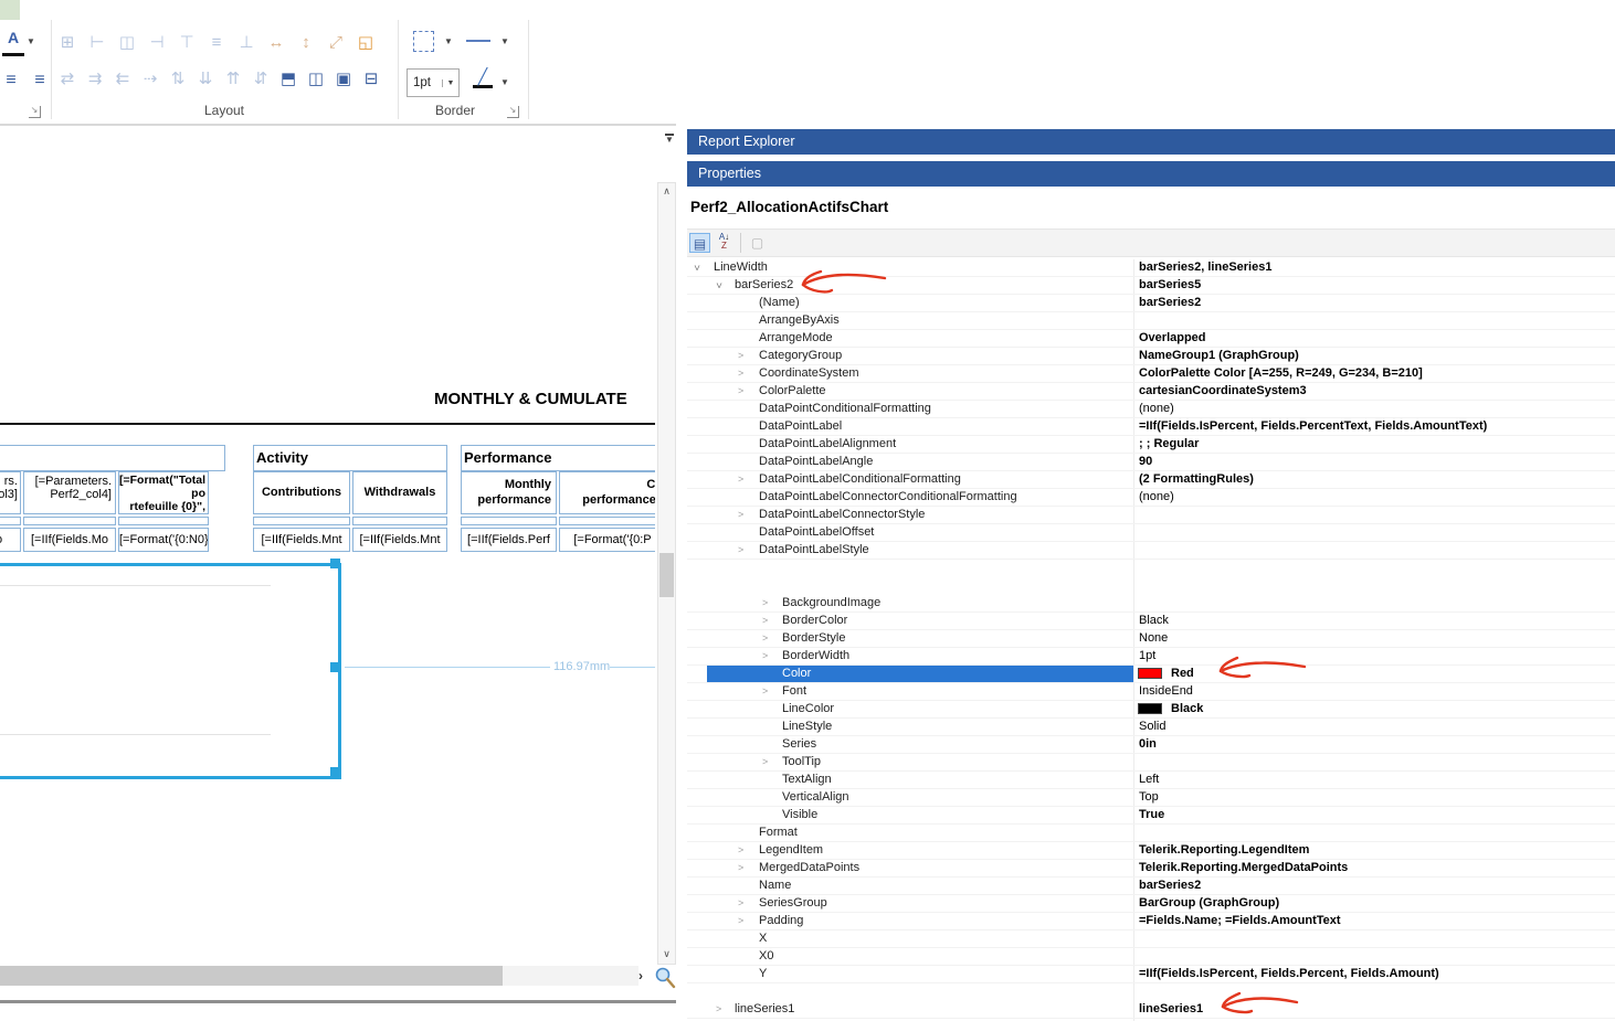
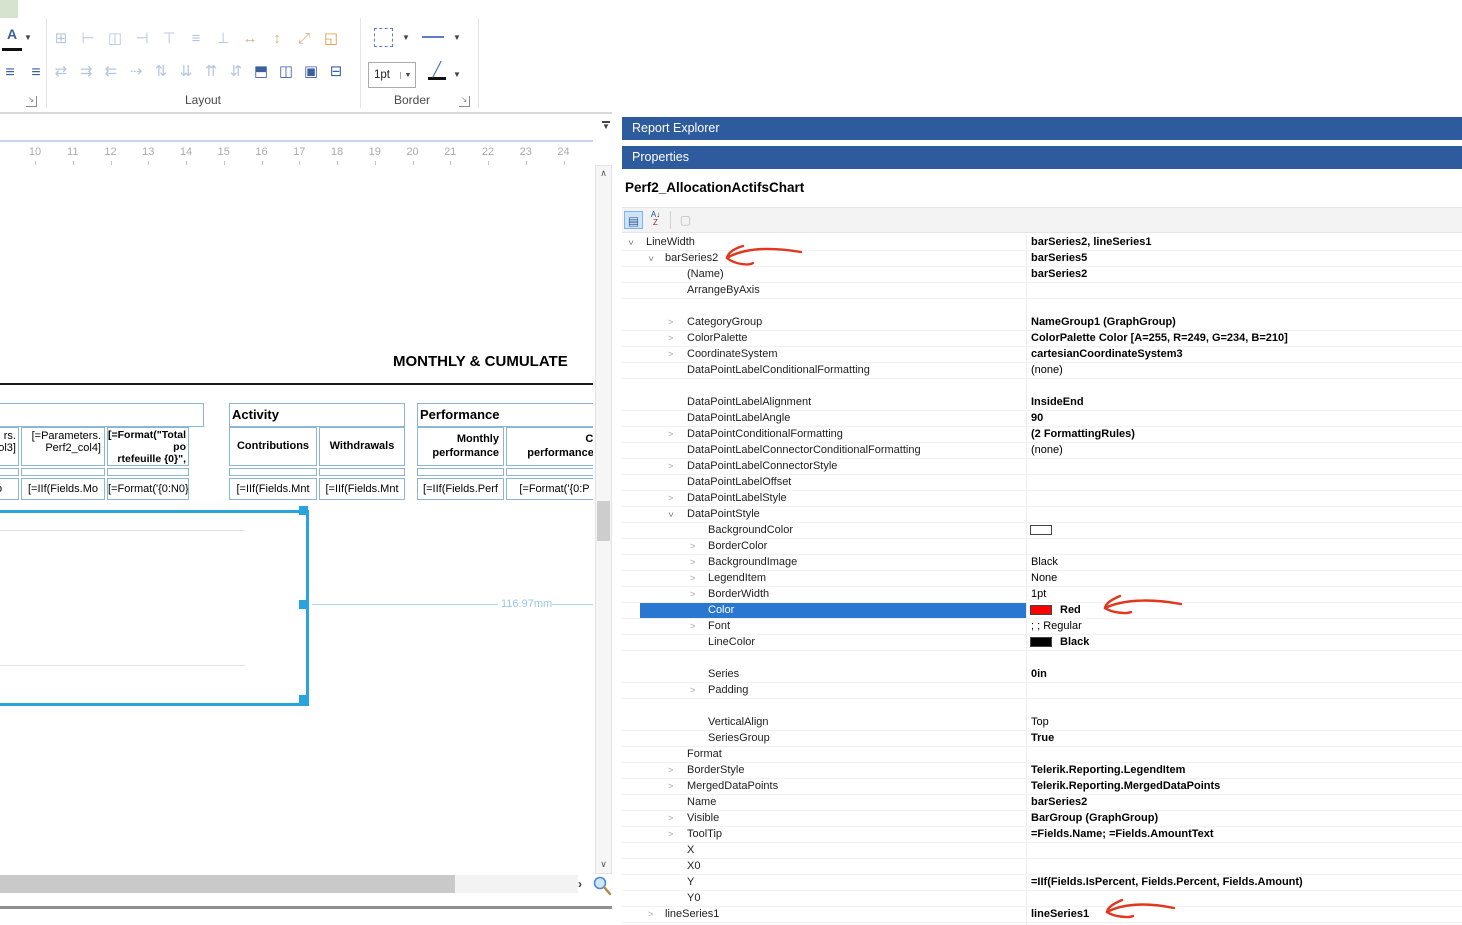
  A
  ▼
  ≡
  ≡
  ↘
  ⊞
  ⊢
  ◫
  ⊣
  ⊤
  ≡
  ⊥
  ↔
  ↕
  ⤢
  ◱
  ⇄
  ⇉
  ⇇
  ⇢
  ⇅
  ⇊
  ⇈
  ⇵
  ⬒
  ◫
  ▣
  ⊟
  Layout
  ▼
  ▼
  1pt
  ╱
  ▼
  Border
  ↘
  ▼
+ 10
+ 11
+ 12
+ 13
+ 14
+ 15
+ 16
+ 17
+ 18
+ 19
+ 20
+ 21
+ 22
+ 23
+ 24
  MONTHLY & CUMULATE
  rs.
  ol3]
  [=Parameters.
  Perf2_col4]
  [=Format("Total po
  rtefeuille {0}",
  [=IIf(Fields.Mo
  [=Format('{0:N0}
  Activity
  Contributions
  Withdrawals
  [=IIf(Fields.Mnt
  [=IIf(Fields.Mnt
  Performance
  Monthly
  performance
  performance
  [=IIf(Fields.Perf
  [=Format('{0:P
  116.97mm
  ∧
  ∨
  ›
  Report Explorer
  Properties
  Perf2_AllocationActifsChart
  ▤
  A↓
  Z
  ▢
  LineWidth
  barSeries2, lineSeries1
  barSeries2
  barSeries5
  (Name)
  barSeries2
  ArrangeByAxis
- ArrangeMode
- Overlapped
  >
  CategoryGroup
  NameGroup1 (GraphGroup)
  >
- CoordinateSystem
+ ColorPalette
  ColorPalette Color [A=255, R=249, G=234, B=210]
  >
- ColorPalette
+ CoordinateSystem
  cartesianCoordinateSystem3
- DataPointConditionalFormatting
+ DataPointLabelConditionalFormatting
  (none)
- DataPointLabel
- =IIf(Fields.IsPercent, Fields.PercentText, Fields.AmountText)
  DataPointLabelAlignment
- ; ; Regular
+ InsideEnd
  DataPointLabelAngle
  90
  >
- DataPointLabelConditionalFormatting
+ DataPointConditionalFormatting
  (2 FormattingRules)
  DataPointLabelConnectorConditionalFormatting
  (none)
  >
  DataPointLabelConnectorStyle
  DataPointLabelOffset
  >
  DataPointLabelStyle
+ DataPointStyle
+ BackgroundColor
  >
- BackgroundImage
+ BorderColor
  >
- BorderColor
+ BackgroundImage
  Black
  >
- BorderStyle
+ LegendItem
  None
  >
  BorderWidth
  1pt
  Color
  Red
  >
  Font
- InsideEnd
+ ; ; Regular
  LineColor
  Black
- LineStyle
- Solid
  Series
  0in
  >
- ToolTip
+ Padding
- TextAlign
- Left
  VerticalAlign
  Top
- Visible
+ SeriesGroup
  True
  Format
  >
- LegendItem
+ BorderStyle
  Telerik.Reporting.LegendItem
  >
  MergedDataPoints
  Telerik.Reporting.MergedDataPoints
  Name
  barSeries2
  >
- SeriesGroup
+ Visible
  BarGroup (GraphGroup)
  >
- Padding
+ ToolTip
  =Fields.Name; =Fields.AmountText
  X
  X0
  Y
  =IIf(Fields.IsPercent, Fields.Percent, Fields.Amount)
+ Y0
  >
  lineSeries1
  lineSeries1
